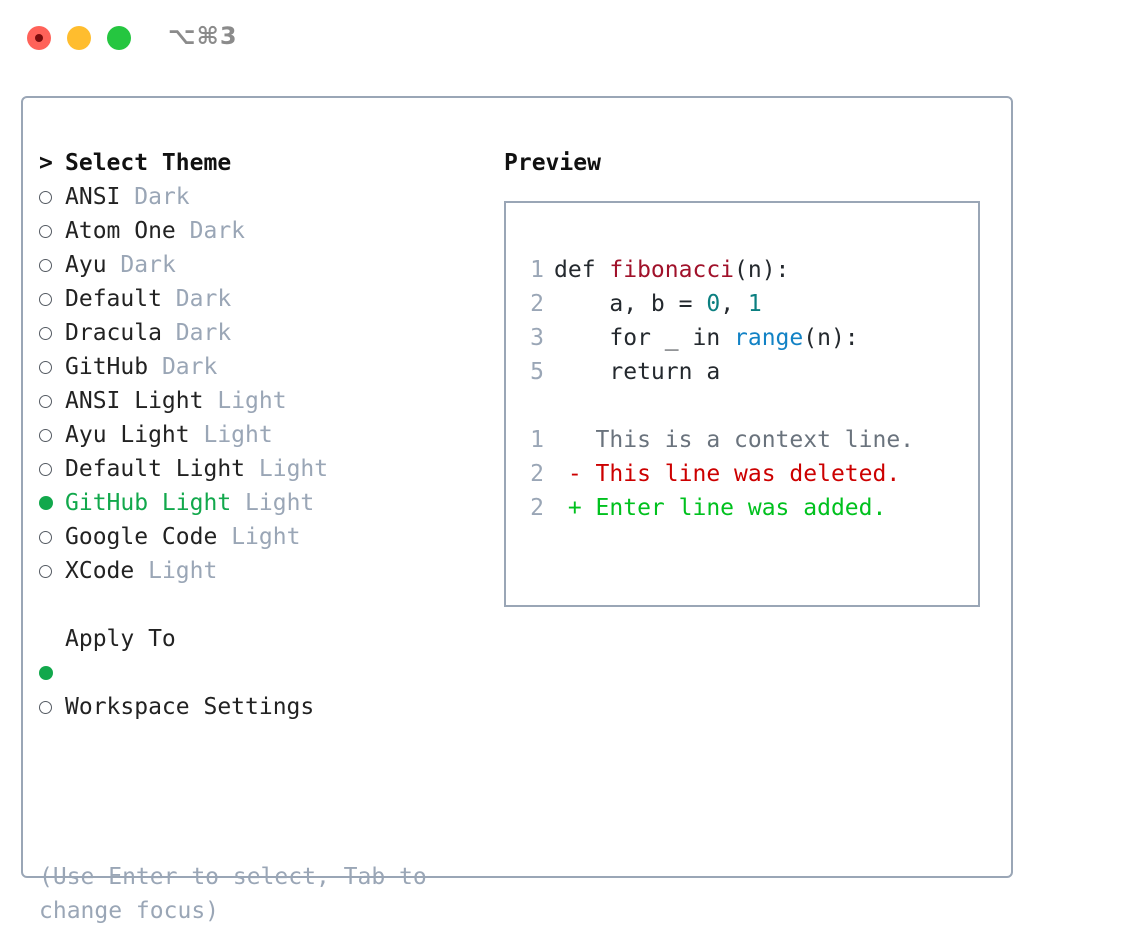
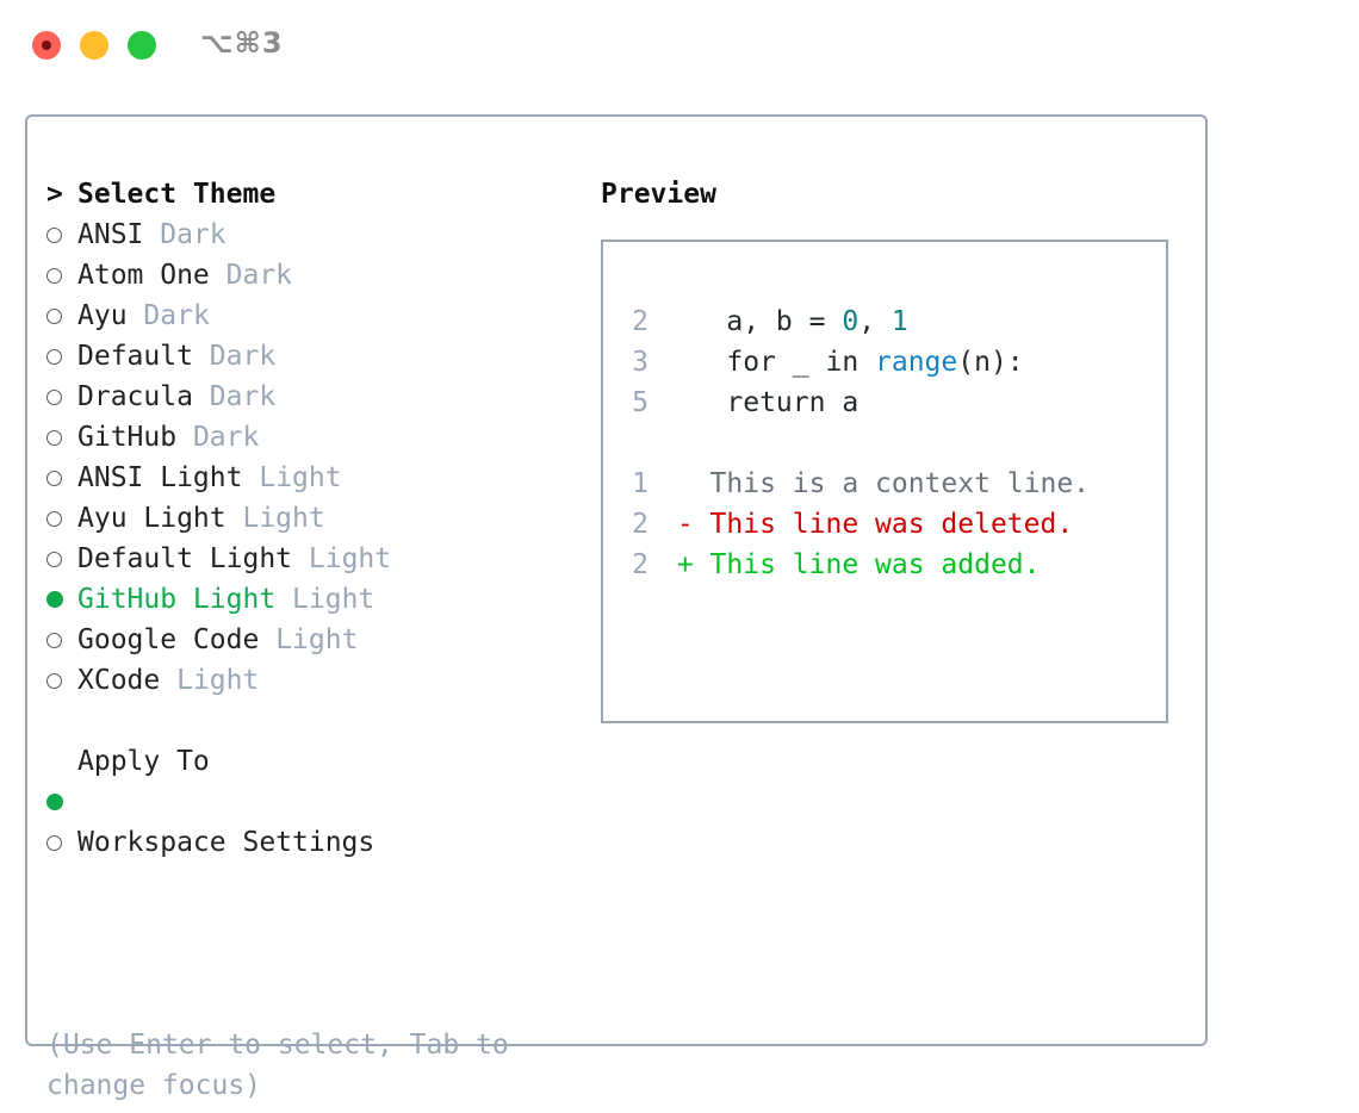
  ⌥⌘3
  >
  Select Theme
  ANSI
  Dark
  Atom One
  Dark
  Ayu
  Dark
  Default
  Dark
  Dracula
  Dark
  GitHub
  Dark
  ANSI Light
  Light
  Ayu Light
  Light
  Default Light
  Light
  GitHub Light
  Light
  Google Code
  Light
  XCode
  Light
  Apply To
  Workspace Settings
  (Use Enter to select, Tab to change focus)
  Preview
- 1 def fibonacci(n):
  2 a, b = 0, 1
  3 for _ in range(n):
  5 return a
  1 This is a context line.
  2 - This line was deleted.
- 2 + Enter line was added.
+ 2 + This line was added.
